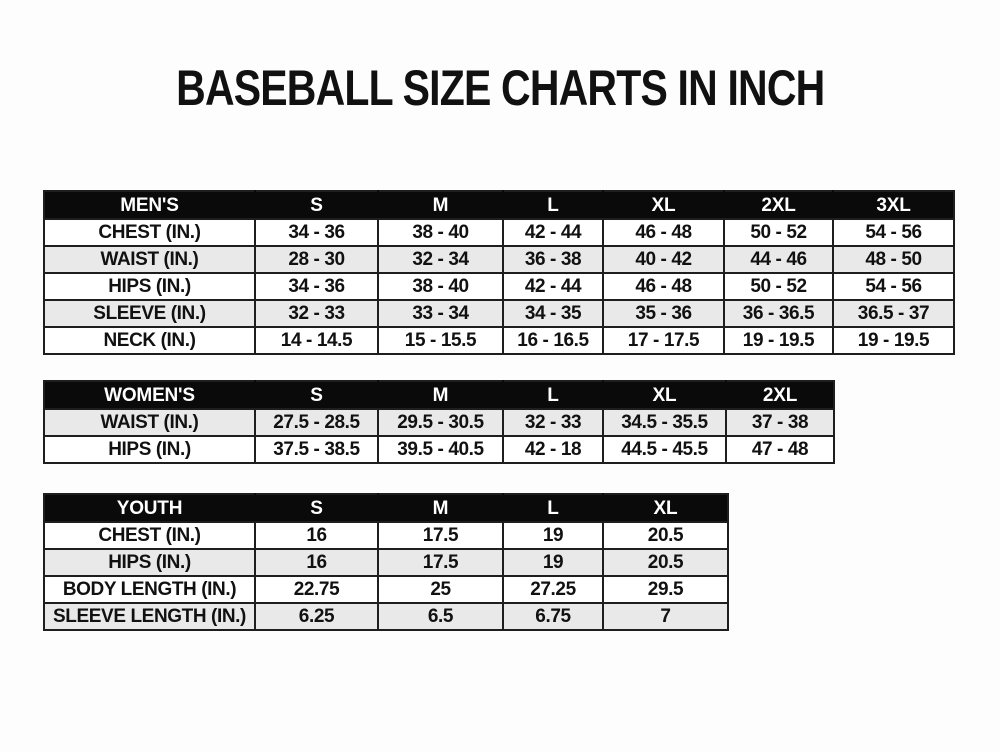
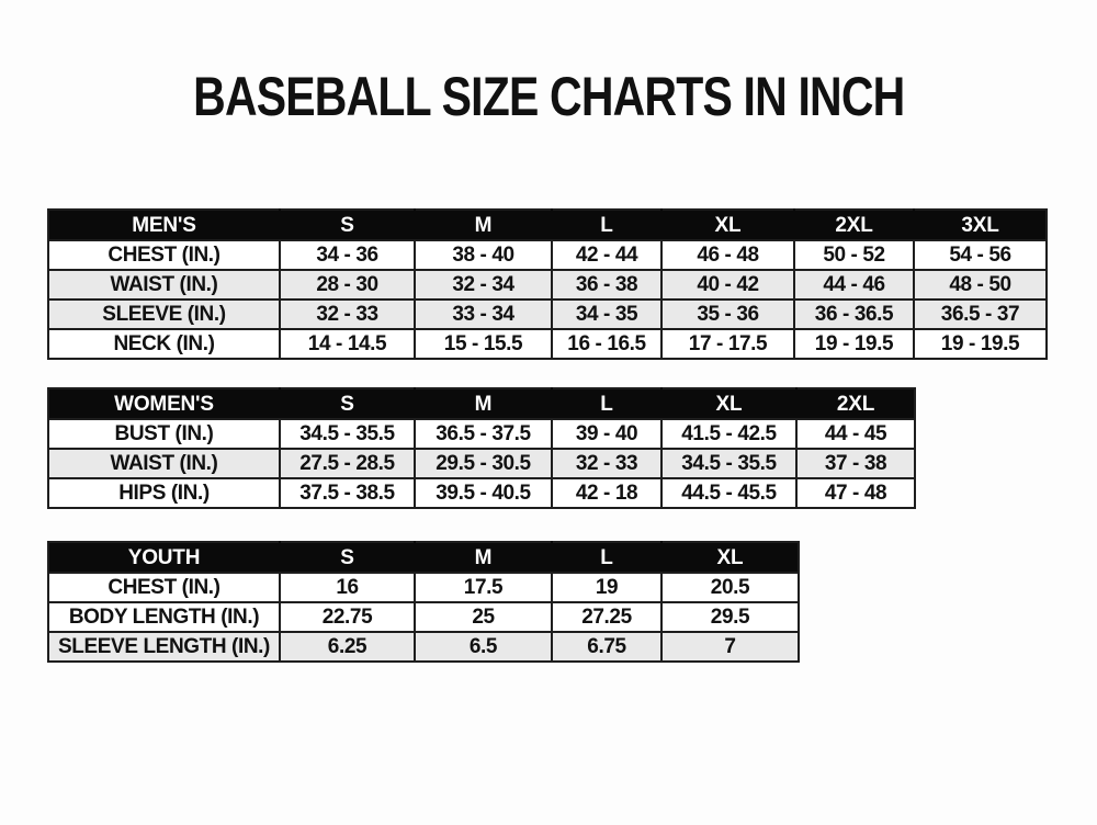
  BASEBALL SIZE CHARTS IN INCH
  MEN'S	S	M	L	XL	2XL	3XL
  CHEST (IN.)	34 - 36	38 - 40	42 - 44	46 - 48	50 - 52	54 - 56
  WAIST (IN.)	28 - 30	32 - 34	36 - 38	40 - 42	44 - 46	48 - 50
- HIPS (IN.)	34 - 36	38 - 40	42 - 44	46 - 48	50 - 52	54 - 56
  SLEEVE (IN.)	32 - 33	33 - 34	34 - 35	35 - 36	36 - 36.5	36.5 - 37
  NECK (IN.)	14 - 14.5	15 - 15.5	16 - 16.5	17 - 17.5	19 - 19.5	19 - 19.5
  WOMEN'S	S	M	L	XL	2XL
+ BUST (IN.)	34.5 - 35.5	36.5 - 37.5	39 - 40	41.5 - 42.5	44 - 45
  WAIST (IN.)	27.5 - 28.5	29.5 - 30.5	32 - 33	34.5 - 35.5	37 - 38
  HIPS (IN.)	37.5 - 38.5	39.5 - 40.5	42 - 18	44.5 - 45.5	47 - 48
  YOUTH	S	M	L	XL
  CHEST (IN.)	16	17.5	19	20.5
- HIPS (IN.)	16	17.5	19	20.5
  BODY LENGTH (IN.)	22.75	25	27.25	29.5
  SLEEVE LENGTH (IN.)	6.25	6.5	6.75	7
